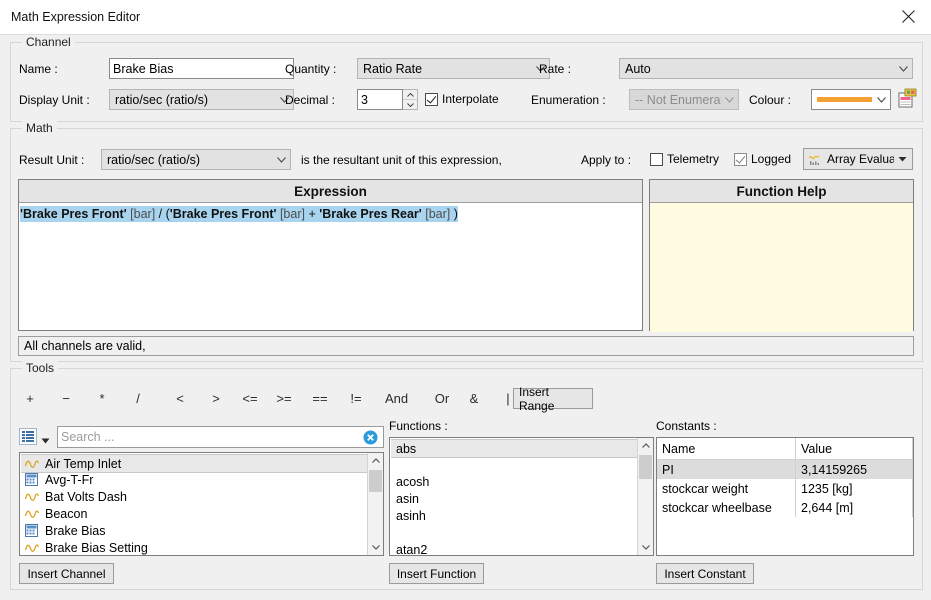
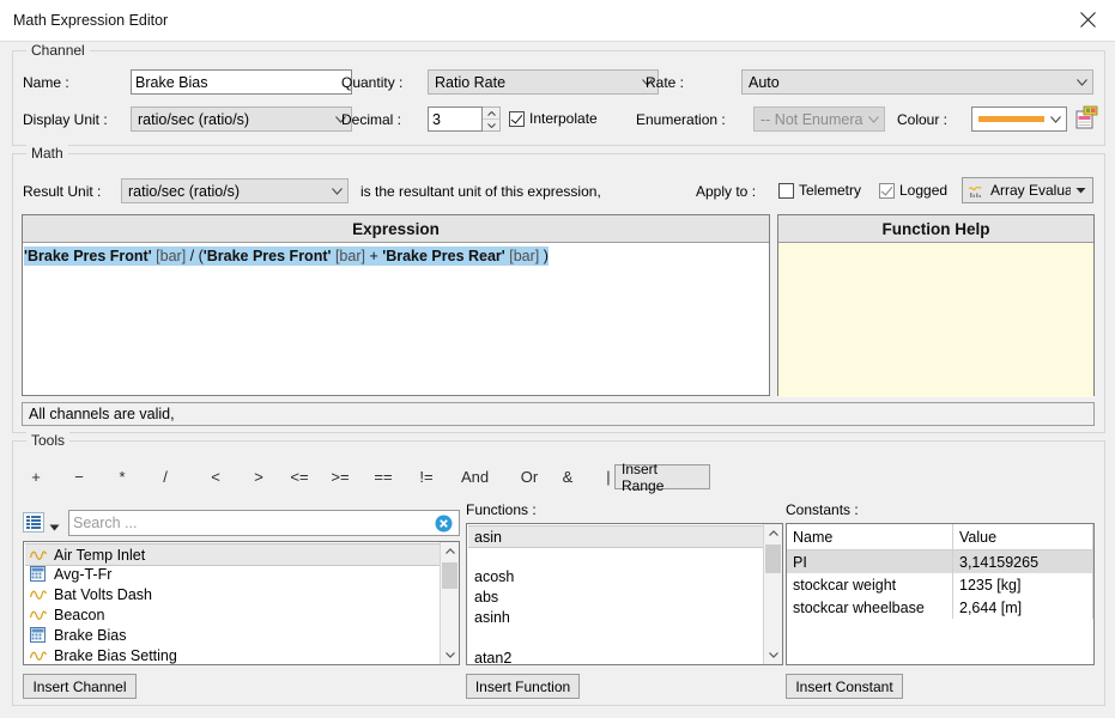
  Math Expression Editor
  Channel
  Name :
  Brake Bias
  Quantity :
  Ratio Rate
  Rate :
  Auto
  Display Unit :
  ratio/sec (ratio/s)
  Decimal :
  3
  Interpolate
  Enumeration :
  -- Not Enumera
  Colour :
  Math
  Result Unit :
  ratio/sec (ratio/s)
  is the resultant unit of this expression,
  Apply to :
  Telemetry
  Logged
  Array Evalua
  Expression
  'Brake Pres Front' [bar] / ('Brake Pres Front' [bar] + 'Brake Pres Rear' [bar] )
  Function Help
  All channels are valid,
  Tools
  +
  −
  *
  /
  <
  >
  <=
  >=
  ==
  !=
  And
  Or
  &
  |
  Insert Range
  Search ...
  Air Temp Inlet
  Avg-T-Fr
  Bat Volts Dash
  Beacon
  Brake Bias
  Brake Bias Setting
  Insert Channel
  Functions :
- abs
+ asin
  acosh
- asin
+ abs
  asinh
  atan2
  Insert Function
  Constants :
  Name	Value
  PI	3,14159265
  stockcar weight	1235 [kg]
  stockcar wheelbase	2,644 [m]
  Insert Constant
